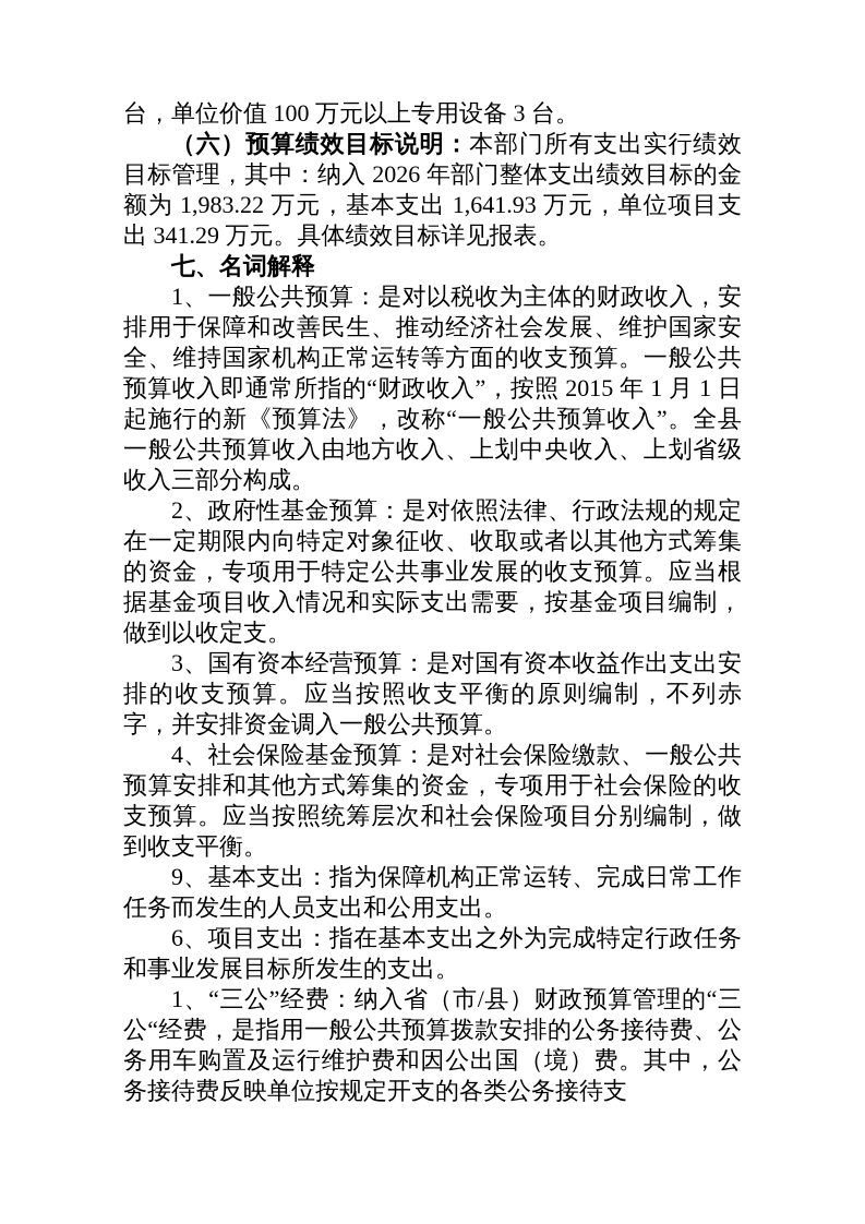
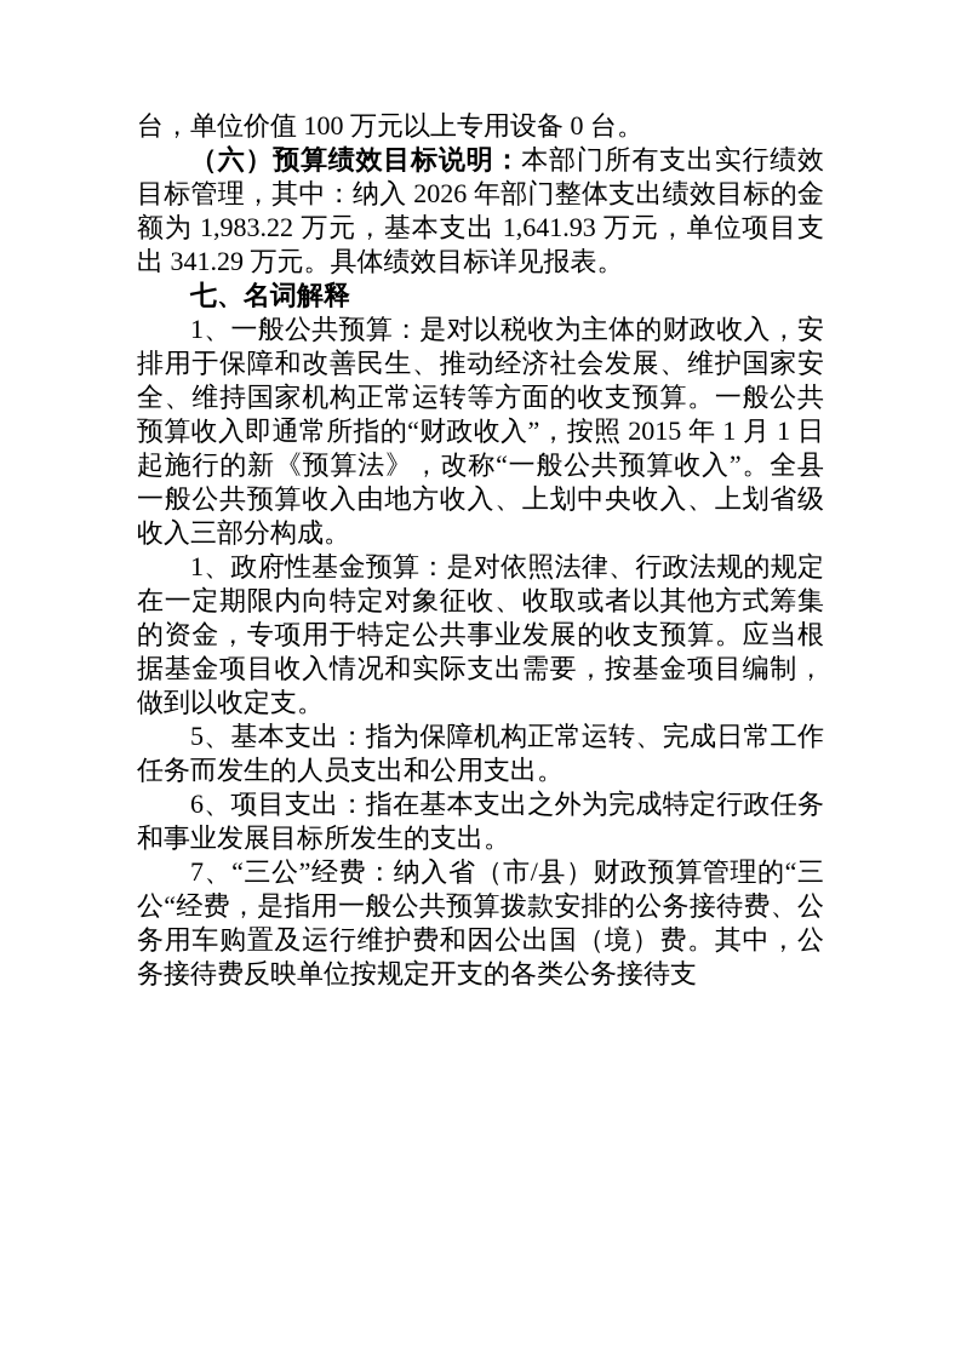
- 台，单位价值 100 万元以上专用设备 3 台。
+ 台，单位价值 100 万元以上专用设备 0 台。
  （六）预算绩效目标说明：本部门所有支出实行绩效目标管理，其中：纳入 2026 年部门整体支出绩效目标的金额为 1,983.22 万元，基本支出 1,641.93 万元，单位项目支出 341.29 万元。具体绩效目标详见报表。
  七、名词解释
  1、一般公共预算：是对以税收为主体的财政收入，安排用于保障和改善民生、推动经济社会发展、维护国家安全、维持国家机构正常运转等方面的收支预算。一般公共预算收入即通常所指的“财政收入”，按照 2015 年 1 月 1 日起施行的新《预算法》，改称“一般公共预算收入”。全县一般公共预算收入由地方收入、上划中央收入、上划省级收入三部分构成。
- 2、政府性基金预算：是对依照法律、行政法规的规定在一定期限内向特定对象征收、收取或者以其他方式筹集的资金，专项用于特定公共事业发展的收支预算。应当根据基金项目收入情况和实际支出需要，按基金项目编制，做到以收定支。
+ 1、政府性基金预算：是对依照法律、行政法规的规定在一定期限内向特定对象征收、收取或者以其他方式筹集的资金，专项用于特定公共事业发展的收支预算。应当根据基金项目收入情况和实际支出需要，按基金项目编制，做到以收定支。
- 3、国有资本经营预算：是对国有资本收益作出支出安排的收支预算。应当按照收支平衡的原则编制，不列赤字，并安排资金调入一般公共预算。
- 4、社会保险基金预算：是对社会保险缴款、一般公共预算安排和其他方式筹集的资金，专项用于社会保险的收支预算。应当按照统筹层次和社会保险项目分别编制，做到收支平衡。
- 9、基本支出：指为保障机构正常运转、完成日常工作任务而发生的人员支出和公用支出。
+ 5、基本支出：指为保障机构正常运转、完成日常工作任务而发生的人员支出和公用支出。
  6、项目支出：指在基本支出之外为完成特定行政任务和事业发展目标所发生的支出。
- 1、“三公”经费：纳入省（市/县）财政预算管理的“三公“经费，是指用一般公共预算拨款安排的公务接待费、公务用车购置及运行维护费和因公出国（境）费。其中，公务接待费反映单位按规定开支的各类公务接待支
+ 7、“三公”经费：纳入省（市/县）财政预算管理的“三公“经费，是指用一般公共预算拨款安排的公务接待费、公务用车购置及运行维护费和因公出国（境）费。其中，公务接待费反映单位按规定开支的各类公务接待支
